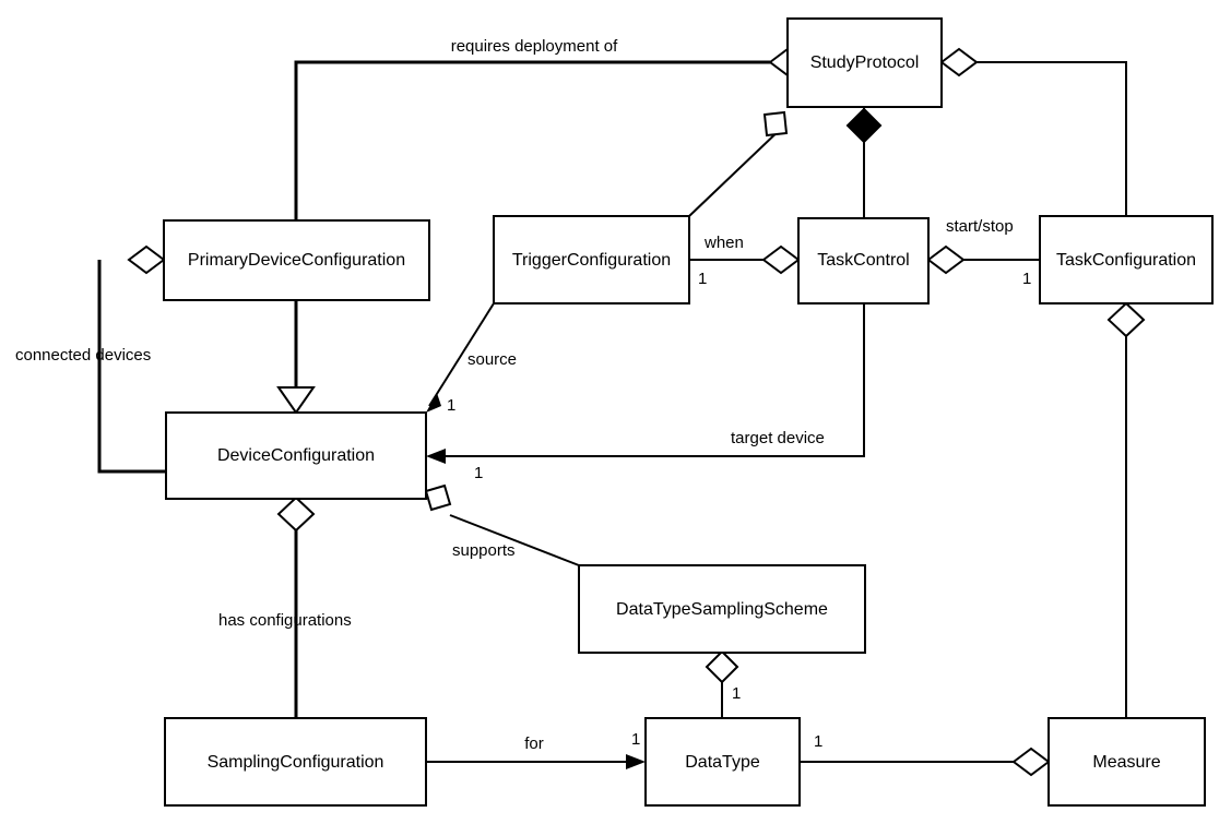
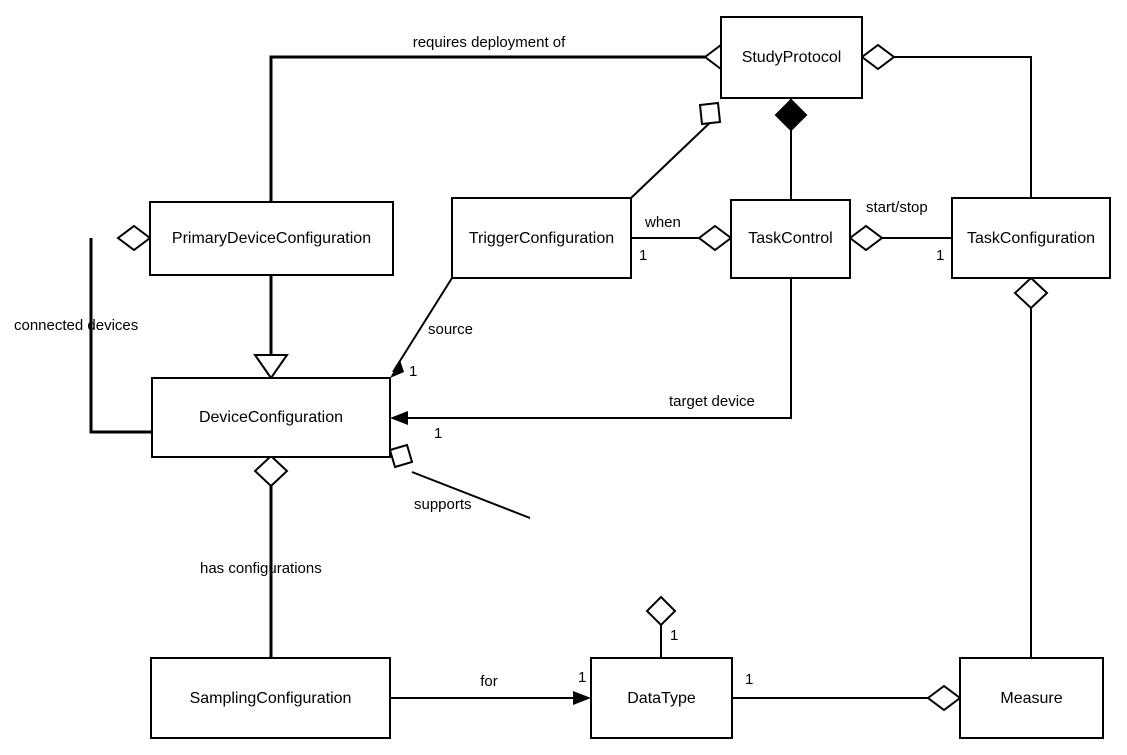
  StudyProtocol
  PrimaryDeviceConfiguration
  TriggerConfiguration
  TaskControl
  TaskConfiguration
  DeviceConfiguration
- DataTypeSamplingScheme
  SamplingConfiguration
  DataType
  Measure
  requires deployment of
  connected devices
  when
  start/stop
  source
  target device
  supports
  has configurations
  for
  1
  1
  1
  1
  1
  1
  1
